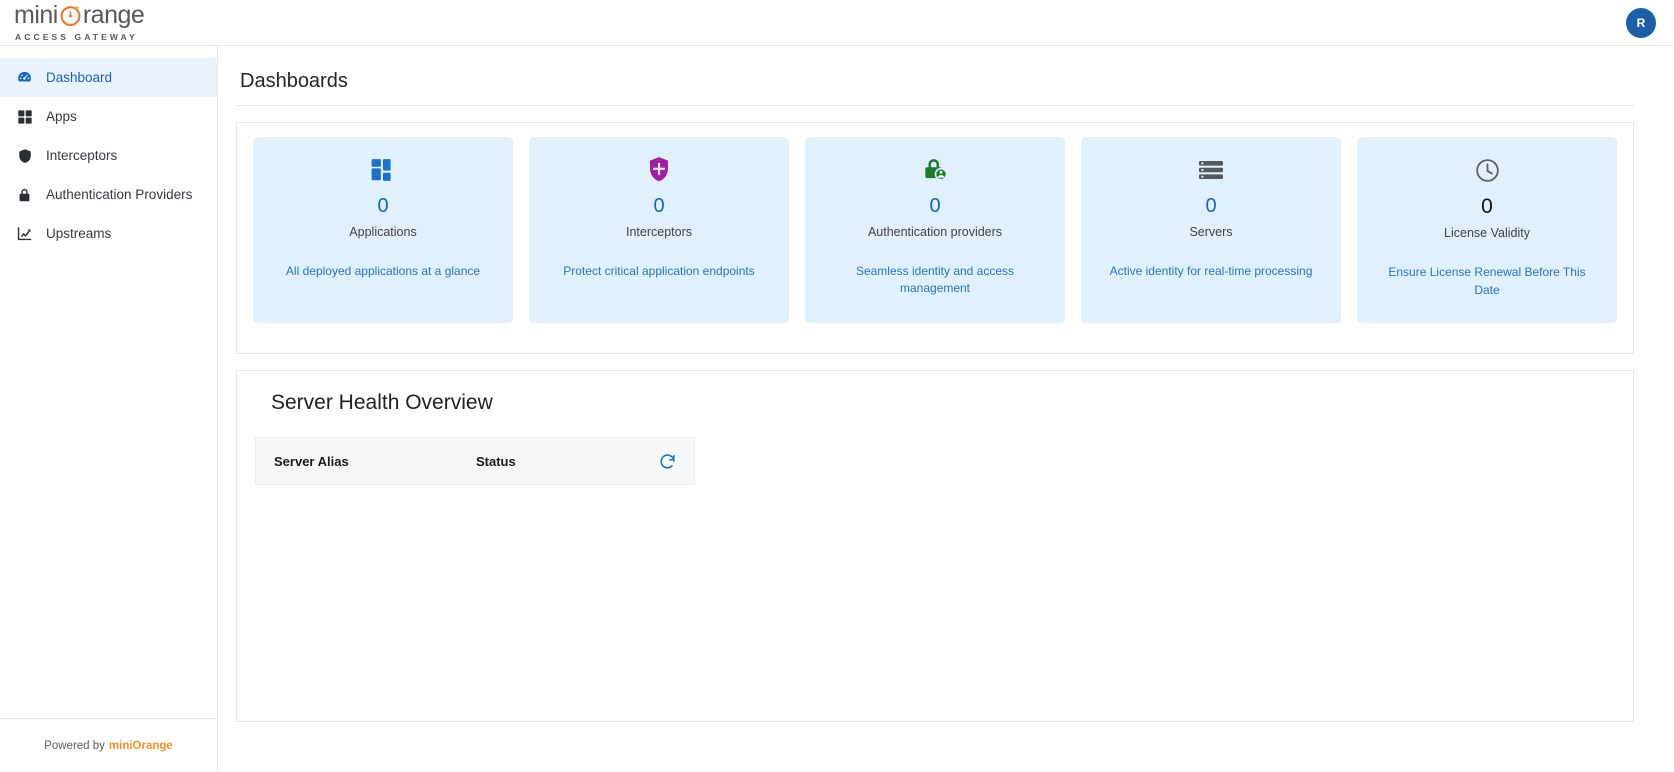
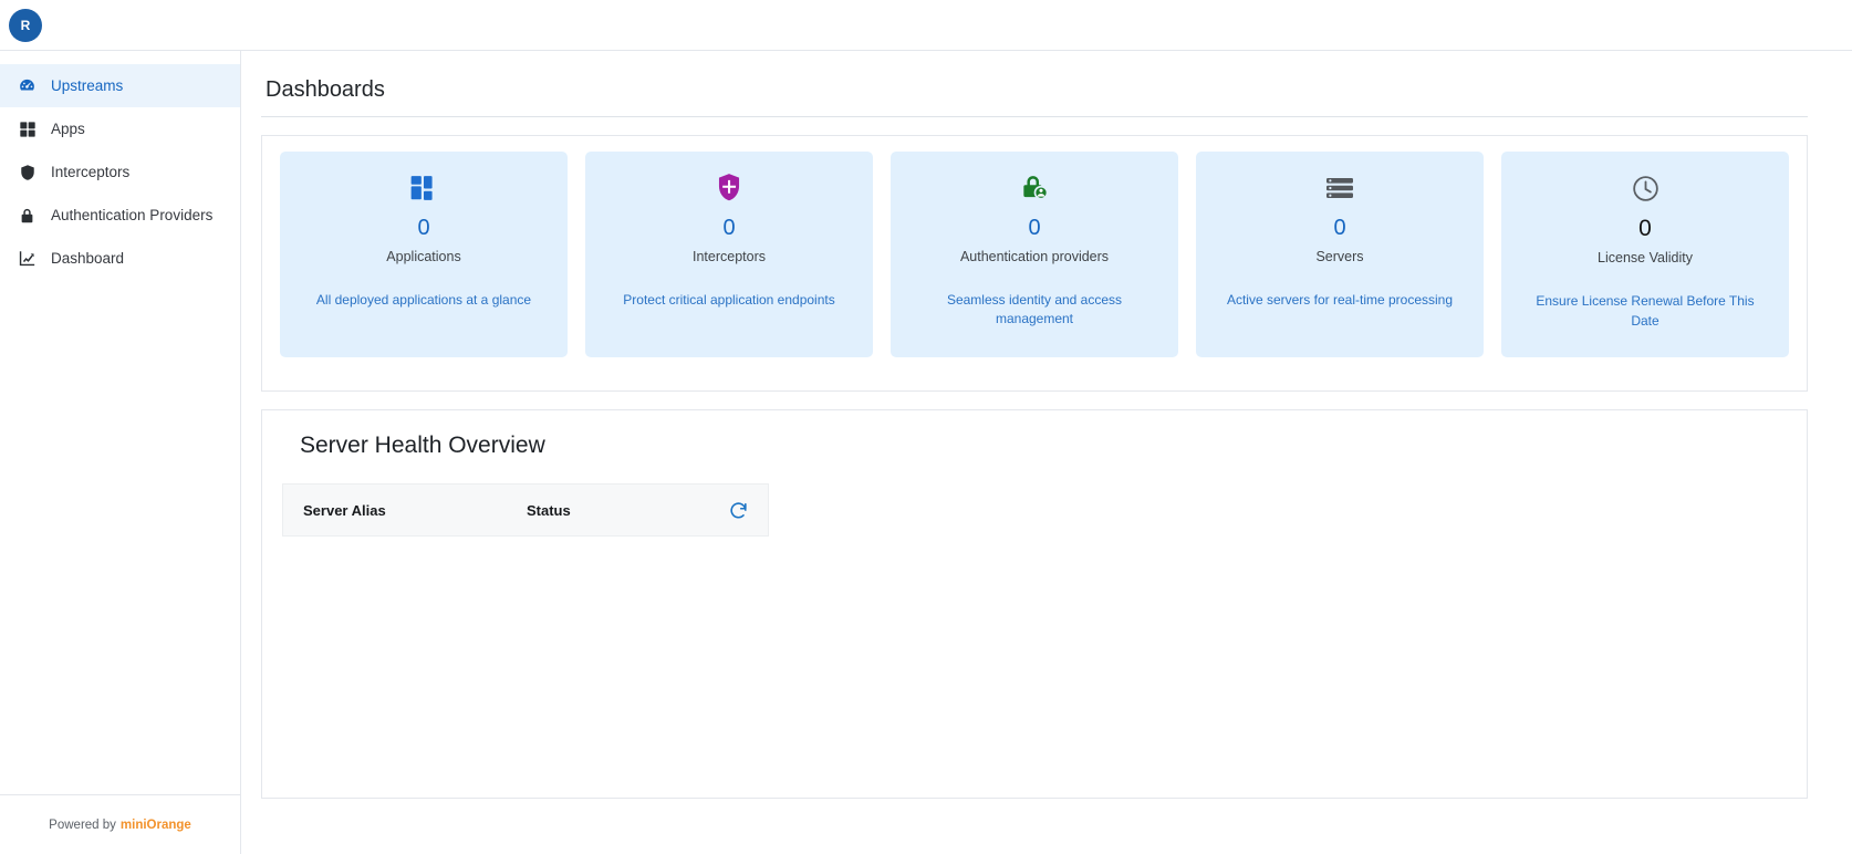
- mini
- range
- ACCESS GATEWAY
  R
- Dashboard
+ Upstreams
  Apps
  Interceptors
  Authentication Providers
- Upstreams
+ Dashboard
  Powered by
  miniOrange
  Dashboards
  0
  Applications
  All deployed applications at a glance
  0
  Interceptors
  Protect critical application endpoints
  0
  Authentication providers
  Seamless identity and access management
  0
  Servers
- Active identity for real-time processing
+ Active servers for real-time processing
  0
  License Validity
  Ensure License Renewal Before This Date
  Server Health Overview
  Server Alias
  Status
